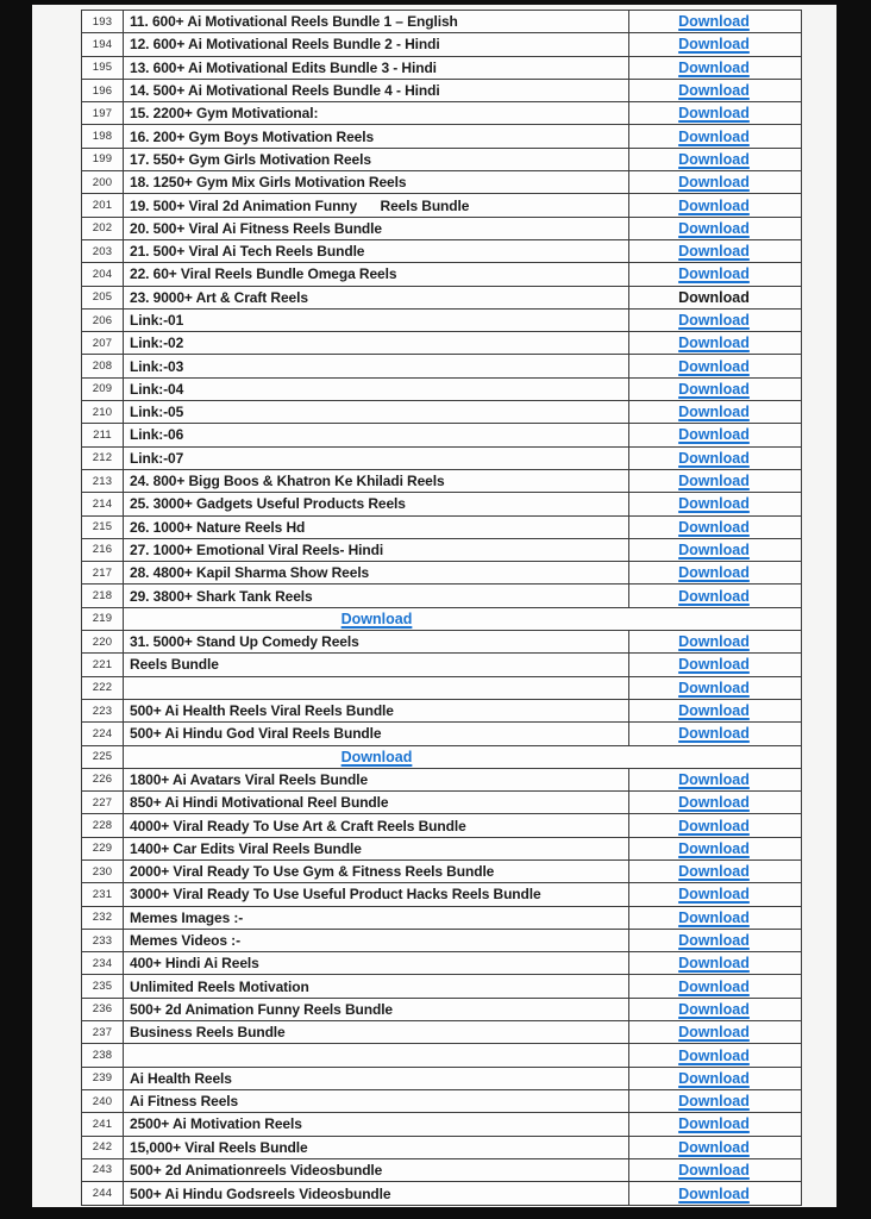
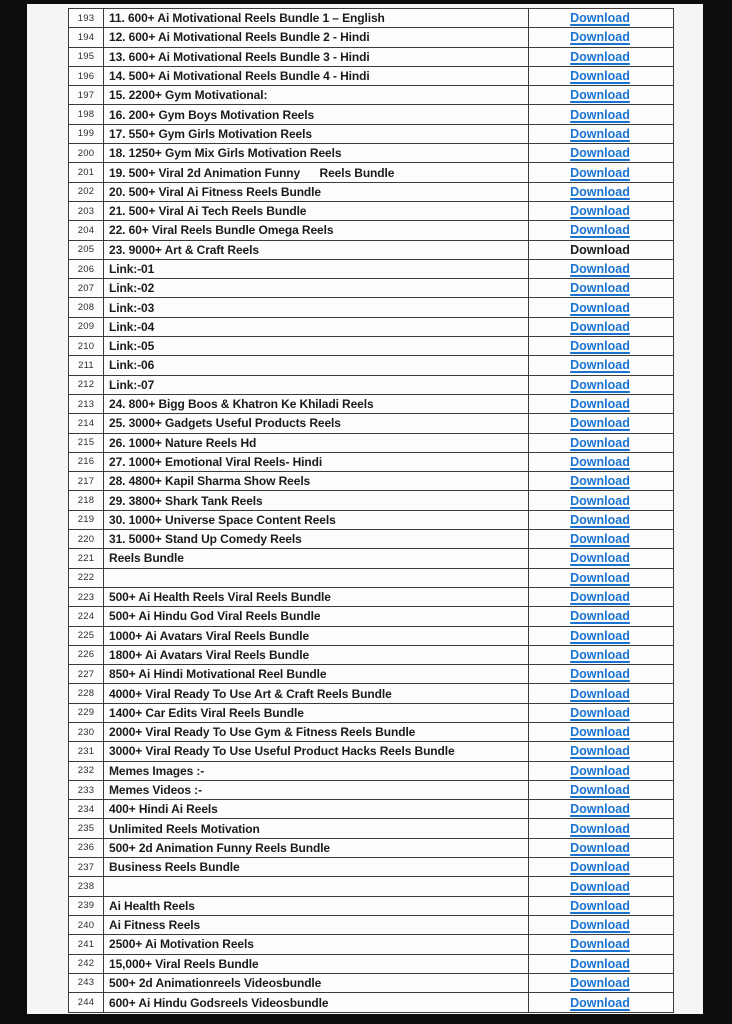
  193
  11. 600+ Ai Motivational Reels Bundle 1 – English
  Download
  194
  12. 600+ Ai Motivational Reels Bundle 2 - Hindi
  Download
  195
- 13. 600+ Ai Motivational Edits Bundle 3 - Hindi
+ 13. 600+ Ai Motivational Reels Bundle 3 - Hindi
  Download
  196
  14. 500+ Ai Motivational Reels Bundle 4 - Hindi
  Download
  197
  15. 2200+ Gym Motivational:
  Download
  198
  16. 200+ Gym Boys Motivation Reels
  Download
  199
  17. 550+ Gym Girls Motivation Reels
  Download
  200
  18. 1250+ Gym Mix Girls Motivation Reels
  Download
  201
  19. 500+ Viral 2d Animation Funny Reels Bundle
  Download
  202
  20. 500+ Viral Ai Fitness Reels Bundle
  Download
  203
  21. 500+ Viral Ai Tech Reels Bundle
  Download
  204
  22. 60+ Viral Reels Bundle Omega Reels
  Download
  205
  23. 9000+ Art & Craft Reels
  Download
  206
  Link:-01
  Download
  207
  Link:-02
  Download
  208
  Link:-03
  Download
  209
  Link:-04
  Download
  210
  Link:-05
  Download
  211
  Link:-06
  Download
  212
  Link:-07
  Download
  213
  24. 800+ Bigg Boos & Khatron Ke Khiladi Reels
  Download
  214
  25. 3000+ Gadgets Useful Products Reels
  Download
  215
  26. 1000+ Nature Reels Hd
  Download
  216
  27. 1000+ Emotional Viral Reels- Hindi
  Download
  217
  28. 4800+ Kapil Sharma Show Reels
  Download
  218
  29. 3800+ Shark Tank Reels
  Download
  219
+ 30. 1000+ Universe Space Content Reels
  Download
  220
  31. 5000+ Stand Up Comedy Reels
  Download
  221
  Reels Bundle
  Download
  222
  Download
  223
  500+ Ai Health Reels Viral Reels Bundle
  Download
  224
  500+ Ai Hindu God Viral Reels Bundle
  Download
  225
+ 1000+ Ai Avatars Viral Reels Bundle
  Download
  226
  1800+ Ai Avatars Viral Reels Bundle
  Download
  227
  850+ Ai Hindi Motivational Reel Bundle
  Download
  228
  4000+ Viral Ready To Use Art & Craft Reels Bundle
  Download
  229
  1400+ Car Edits Viral Reels Bundle
  Download
  230
  2000+ Viral Ready To Use Gym & Fitness Reels Bundle
  Download
  231
  3000+ Viral Ready To Use Useful Product Hacks Reels Bundle
  Download
  232
  Memes Images :-
  Download
  233
  Memes Videos :-
  Download
  234
  400+ Hindi Ai Reels
  Download
  235
  Unlimited Reels Motivation
  Download
  236
  500+ 2d Animation Funny Reels Bundle
  Download
  237
  Business Reels Bundle
  Download
  238
  Download
  239
  Ai Health Reels
  Download
  240
  Ai Fitness Reels
  Download
  241
  2500+ Ai Motivation Reels
  Download
  242
  15,000+ Viral Reels Bundle
  Download
  243
  500+ 2d Animationreels Videosbundle
  Download
  244
- 500+ Ai Hindu Godsreels Videosbundle
+ 600+ Ai Hindu Godsreels Videosbundle
  Download
